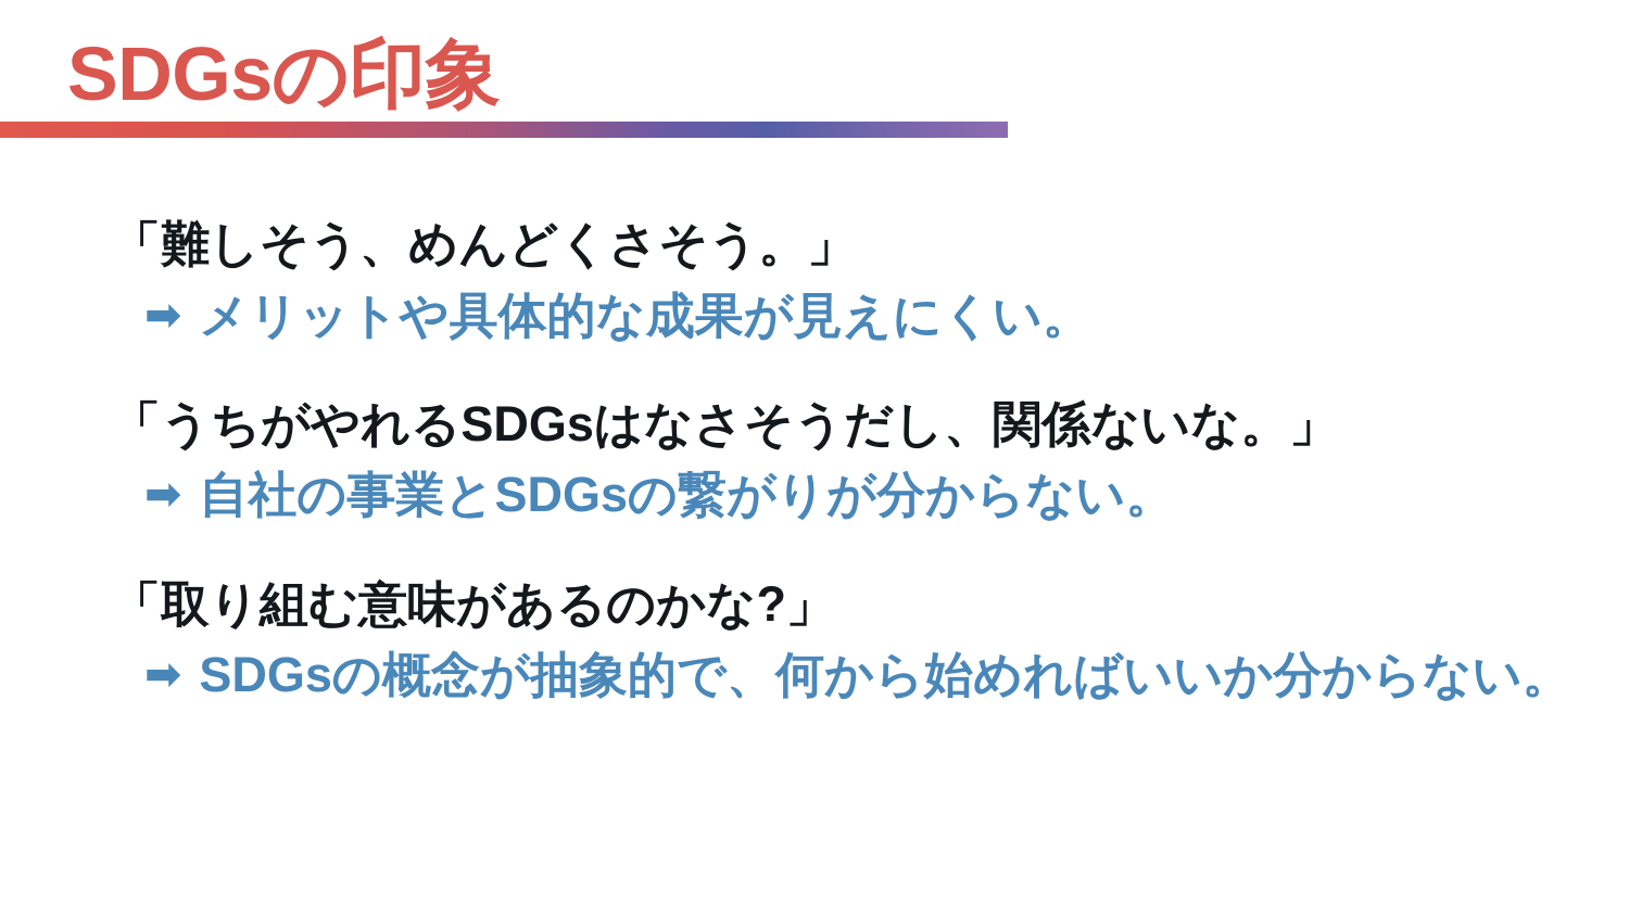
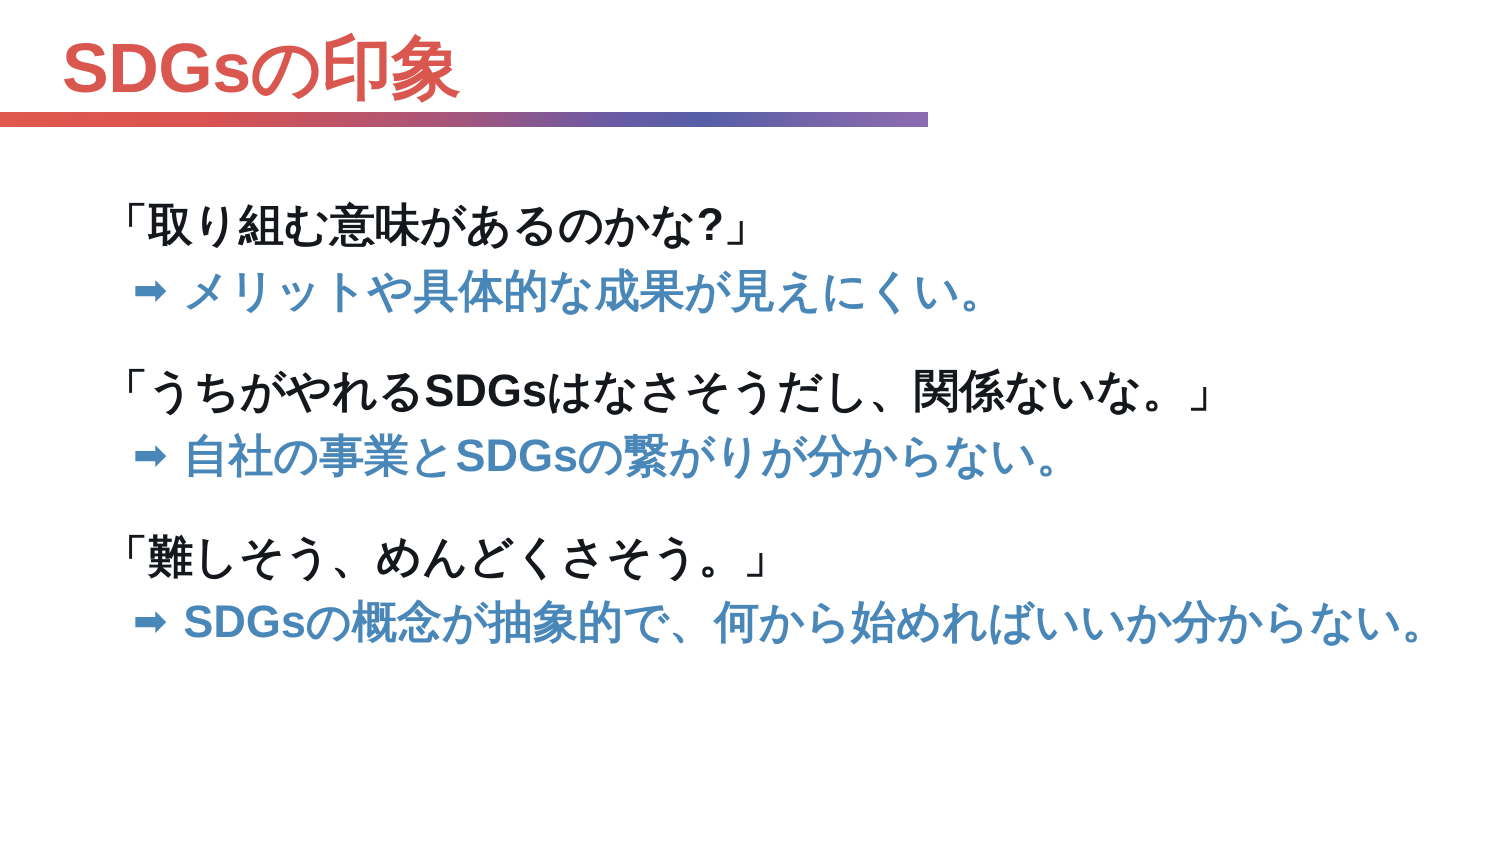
  SDGsの印象
- 「難しそう、めんどくさそう。」
+ 「取り組む意味があるのかな?」
  ➡ メリットや具体的な成果が見えにくい。
  「うちがやれるSDGsはなさそうだし、関係ないな。」
  ➡ 自社の事業とSDGsの繋がりが分からない。
- 「取り組む意味があるのかな?」
+ 「難しそう、めんどくさそう。」
  ➡ SDGsの概念が抽象的で、何から始めればいいか分からない。
